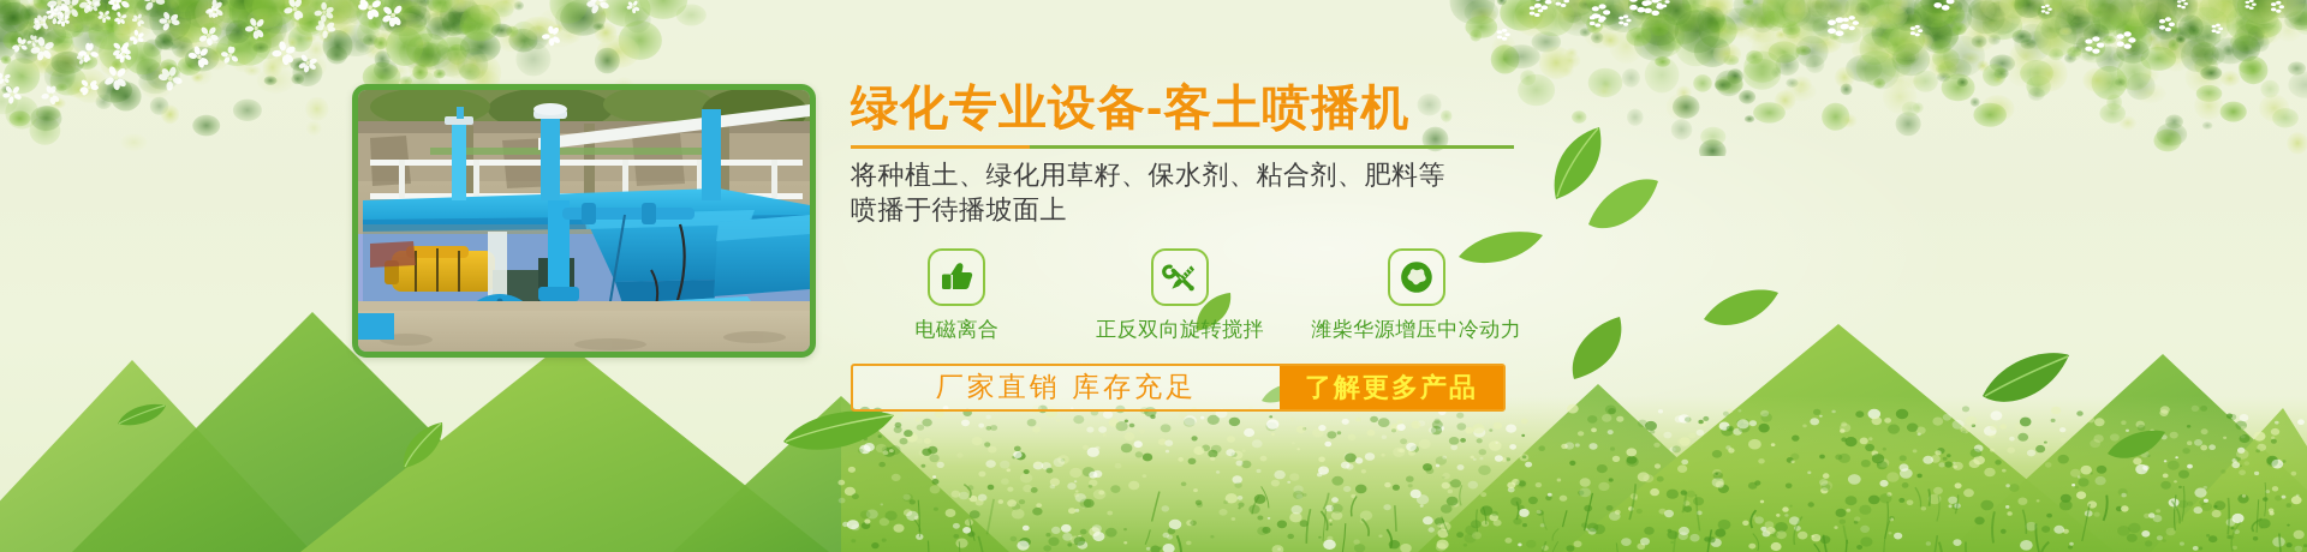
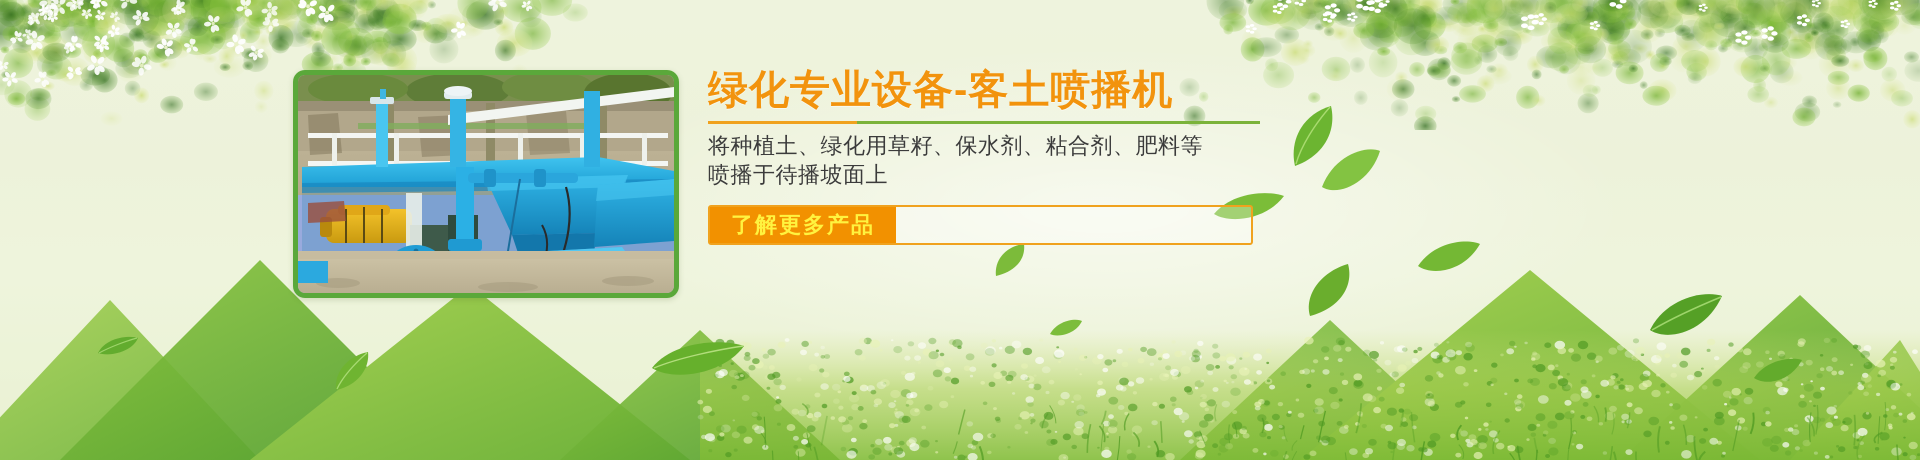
  绿化专业设备-客土喷播机
  将种植土、绿化用草籽、保水剂、粘合剂、肥料等
  喷播于待播坡面上
- 电磁离合
- 正反双向旋转搅拌
- 潍柴华源增压中冷动力
- 厂家直销 库存充足
  了解更多产品
